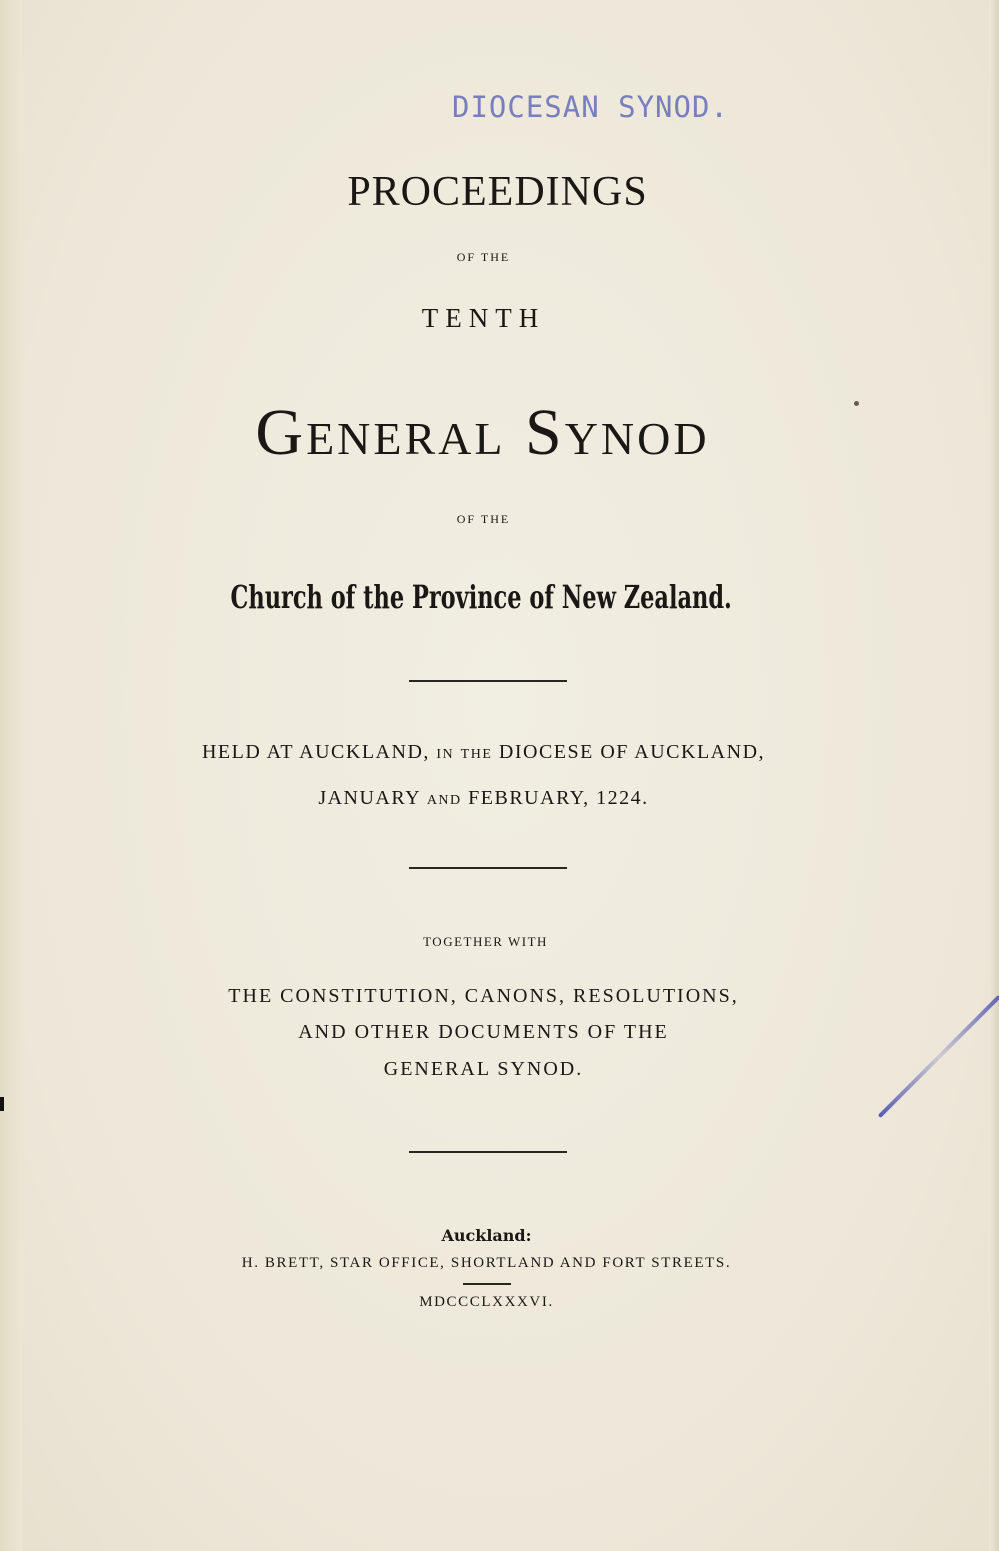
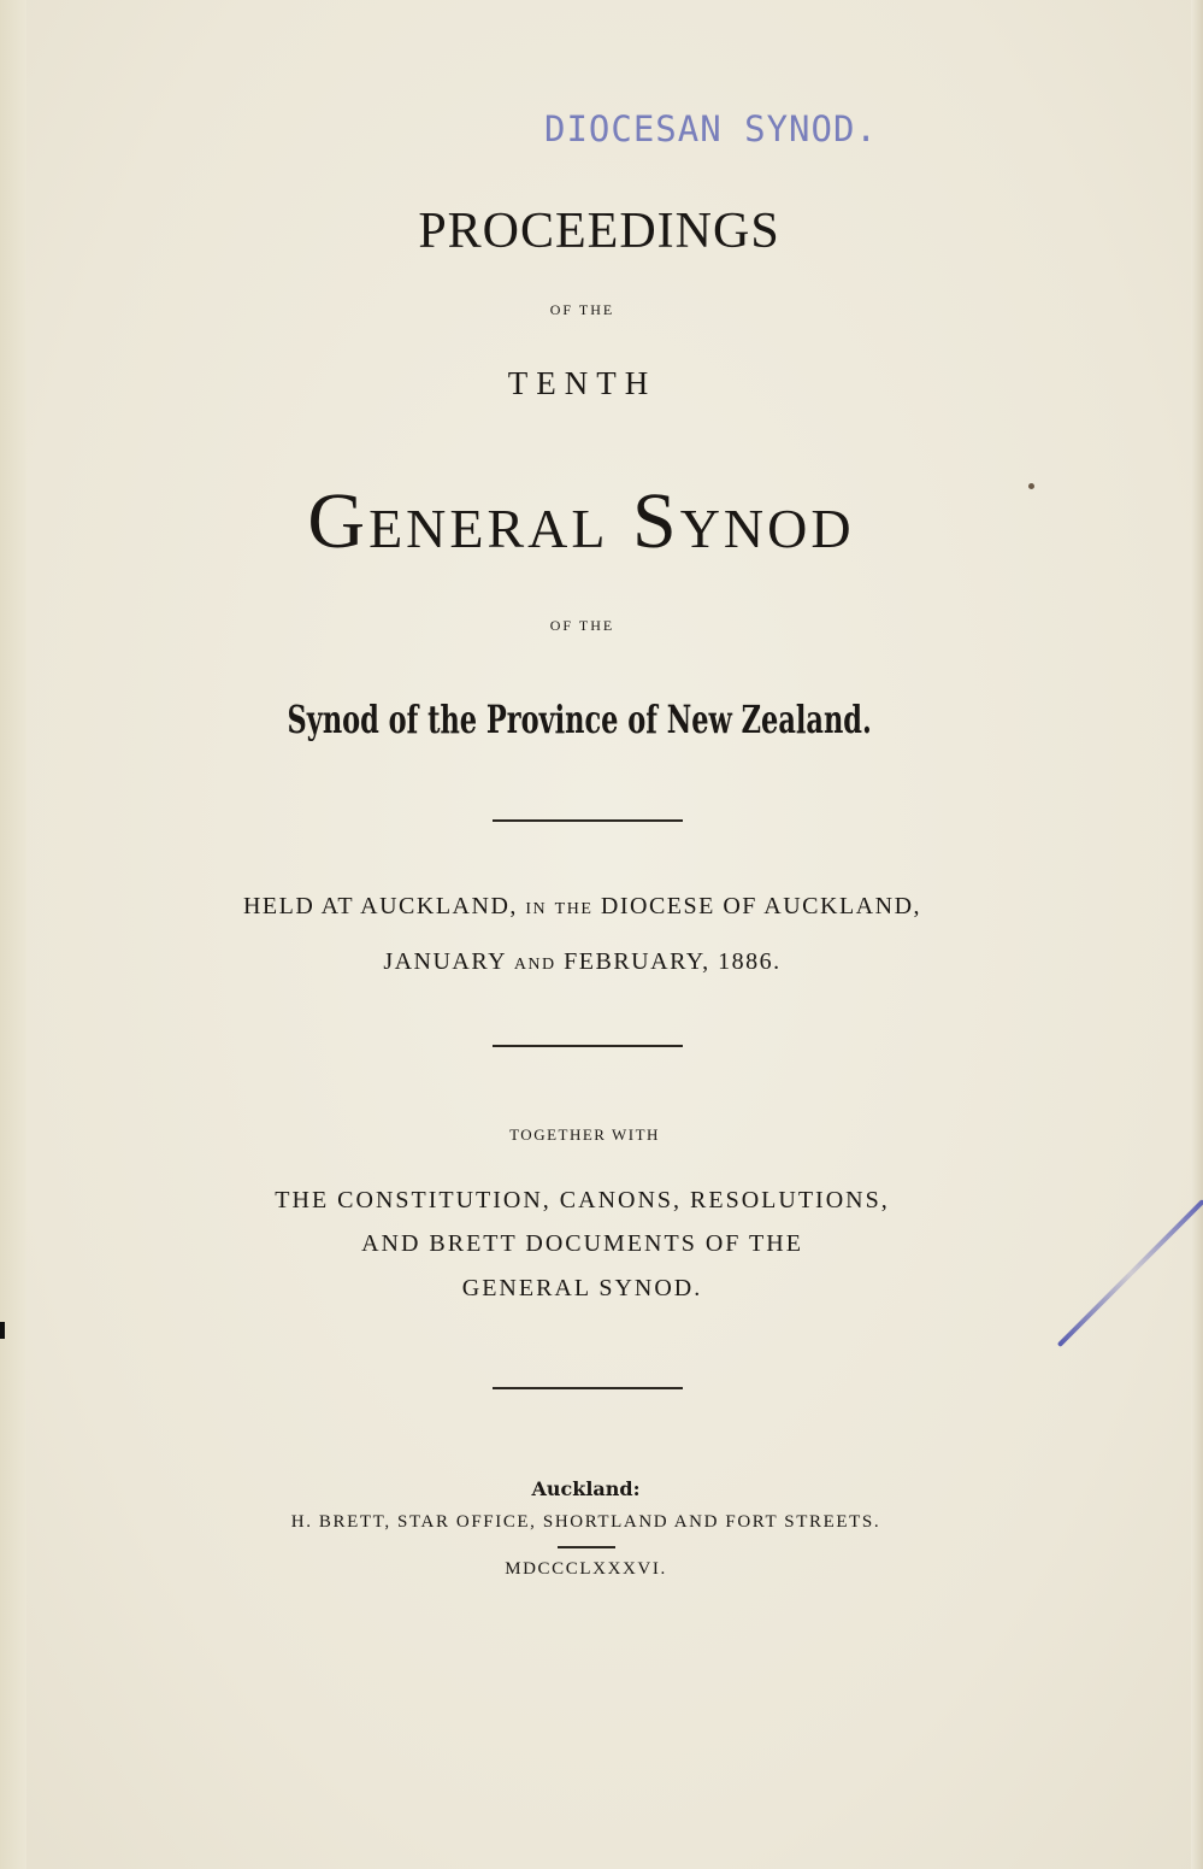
  DIOCESAN SYNOD.
  PROCEEDINGS
  OF THE
  TENTH
  General Synod
  OF THE
- Church of the Province of New Zealand.
+ Synod of the Province of New Zealand.
  HELD AT AUCKLAND, in the DIOCESE OF AUCKLAND,
- JANUARY and FEBRUARY, 1224.
+ JANUARY and FEBRUARY, 1886.
  TOGETHER WITH
  THE CONSTITUTION, CANONS, RESOLUTIONS,
- AND OTHER DOCUMENTS OF THE
+ AND BRETT DOCUMENTS OF THE
  GENERAL SYNOD.
  Auckland:
  H. BRETT, STAR OFFICE, SHORTLAND AND FORT STREETS.
  MDCCCLXXXVI.
